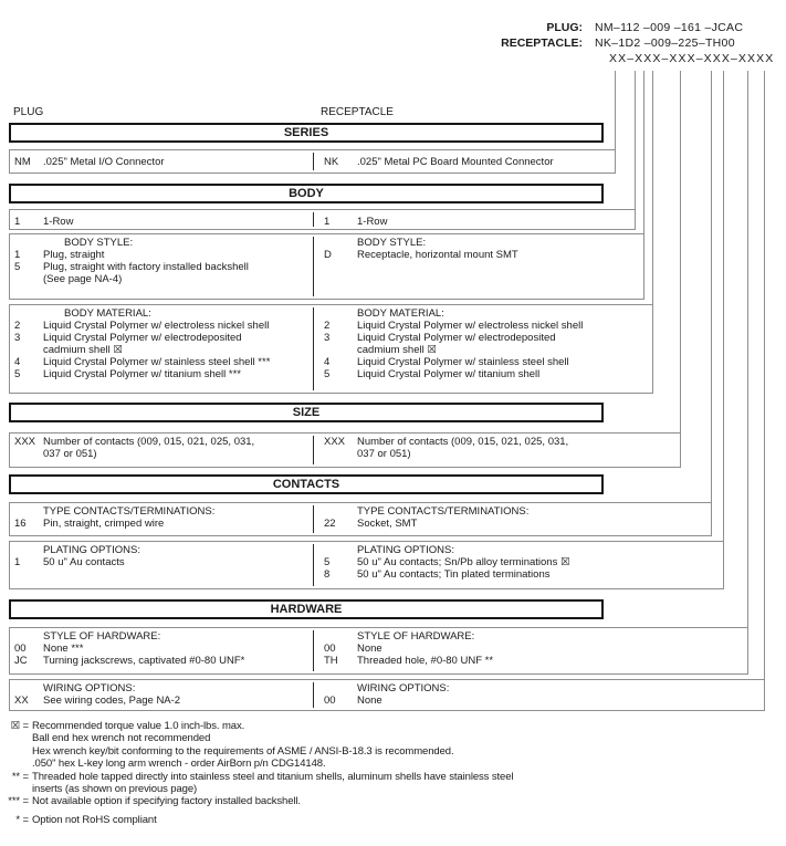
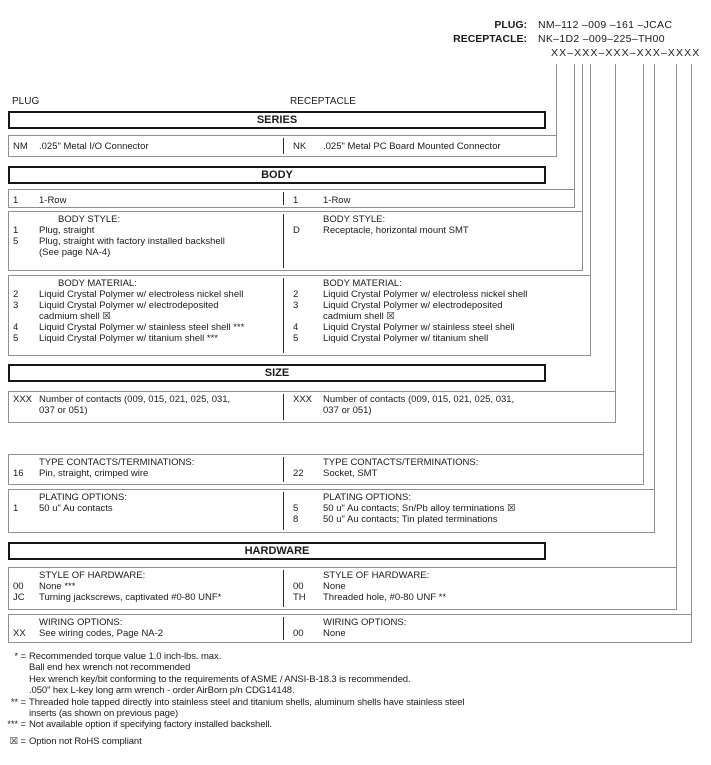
  PLUG:
  NM–112 –009 –161 –JCAC
  RECEPTACLE:
  NK–1D2 –009–225–TH00
  XX–XXX–XXX–XXX–XXXX
  PLUG
  RECEPTACLE
  SERIES
  NM
  .025" Metal I/O Connector
  NK
  .025" Metal PC Board Mounted Connector
  BODY
  1
  1-Row
  1
  1-Row
  BODY STYLE:
  1
  Plug, straight
  5
  Plug, straight with factory installed backshell
  (See page NA-4)
  BODY STYLE:
  D
  Receptacle, horizontal mount SMT
  BODY MATERIAL:
  2
  Liquid Crystal Polymer w/ electroless nickel shell
  3
  Liquid Crystal Polymer w/ electrodeposited
  cadmium shell ☒
  4
  Liquid Crystal Polymer w/ stainless steel shell ***
  5
  Liquid Crystal Polymer w/ titanium shell ***
  BODY MATERIAL:
  2
  Liquid Crystal Polymer w/ electroless nickel shell
  3
  Liquid Crystal Polymer w/ electrodeposited
  cadmium shell ☒
  4
  Liquid Crystal Polymer w/ stainless steel shell
  5
  Liquid Crystal Polymer w/ titanium shell
  SIZE
  XXX
  Number of contacts (009, 015, 021, 025, 031,
  037 or 051)
  XXX
  Number of contacts (009, 015, 021, 025, 031,
  037 or 051)
- CONTACTS
  TYPE CONTACTS/TERMINATIONS:
  16
  Pin, straight, crimped wire
  TYPE CONTACTS/TERMINATIONS:
  22
  Socket, SMT
  PLATING OPTIONS:
  1
  50 u" Au contacts
  PLATING OPTIONS:
  5
  50 u" Au contacts; Sn/Pb alloy terminations ☒
  8
  50 u" Au contacts; Tin plated terminations
  HARDWARE
  STYLE OF HARDWARE:
  00
  None ***
  JC
  Turning jackscrews, captivated #0-80 UNF*
  STYLE OF HARDWARE:
  00
  None
  TH
  Threaded hole, #0-80 UNF **
  WIRING OPTIONS:
  XX
  See wiring codes, Page NA-2
  WIRING OPTIONS:
  00
  None
- ☒ =
+ * =
  Recommended torque value 1.0 inch-lbs. max.
  Ball end hex wrench not recommended
  Hex wrench key/bit conforming to the requirements of ASME / ANSI-B-18.3 is recommended.
  .050" hex L-key long arm wrench - order AirBorn p/n CDG14148.
  ** =
  Threaded hole tapped directly into stainless steel and titanium shells, aluminum shells have stainless steel
  inserts (as shown on previous page)
  *** =
  Not available option if specifying factory installed backshell.
- * =
+ ☒ =
  Option not RoHS compliant
